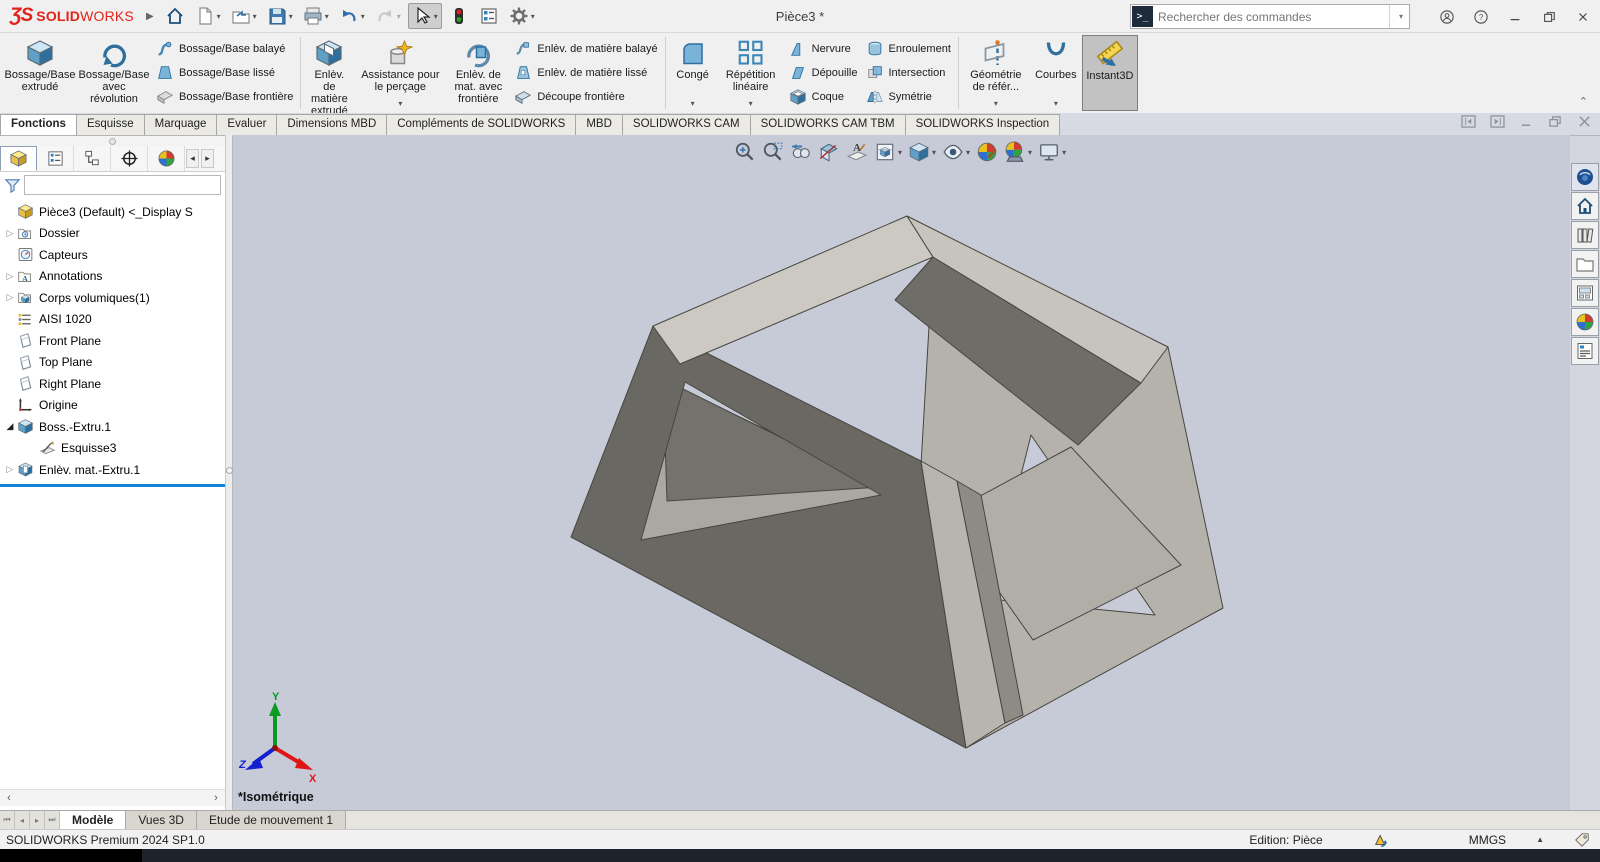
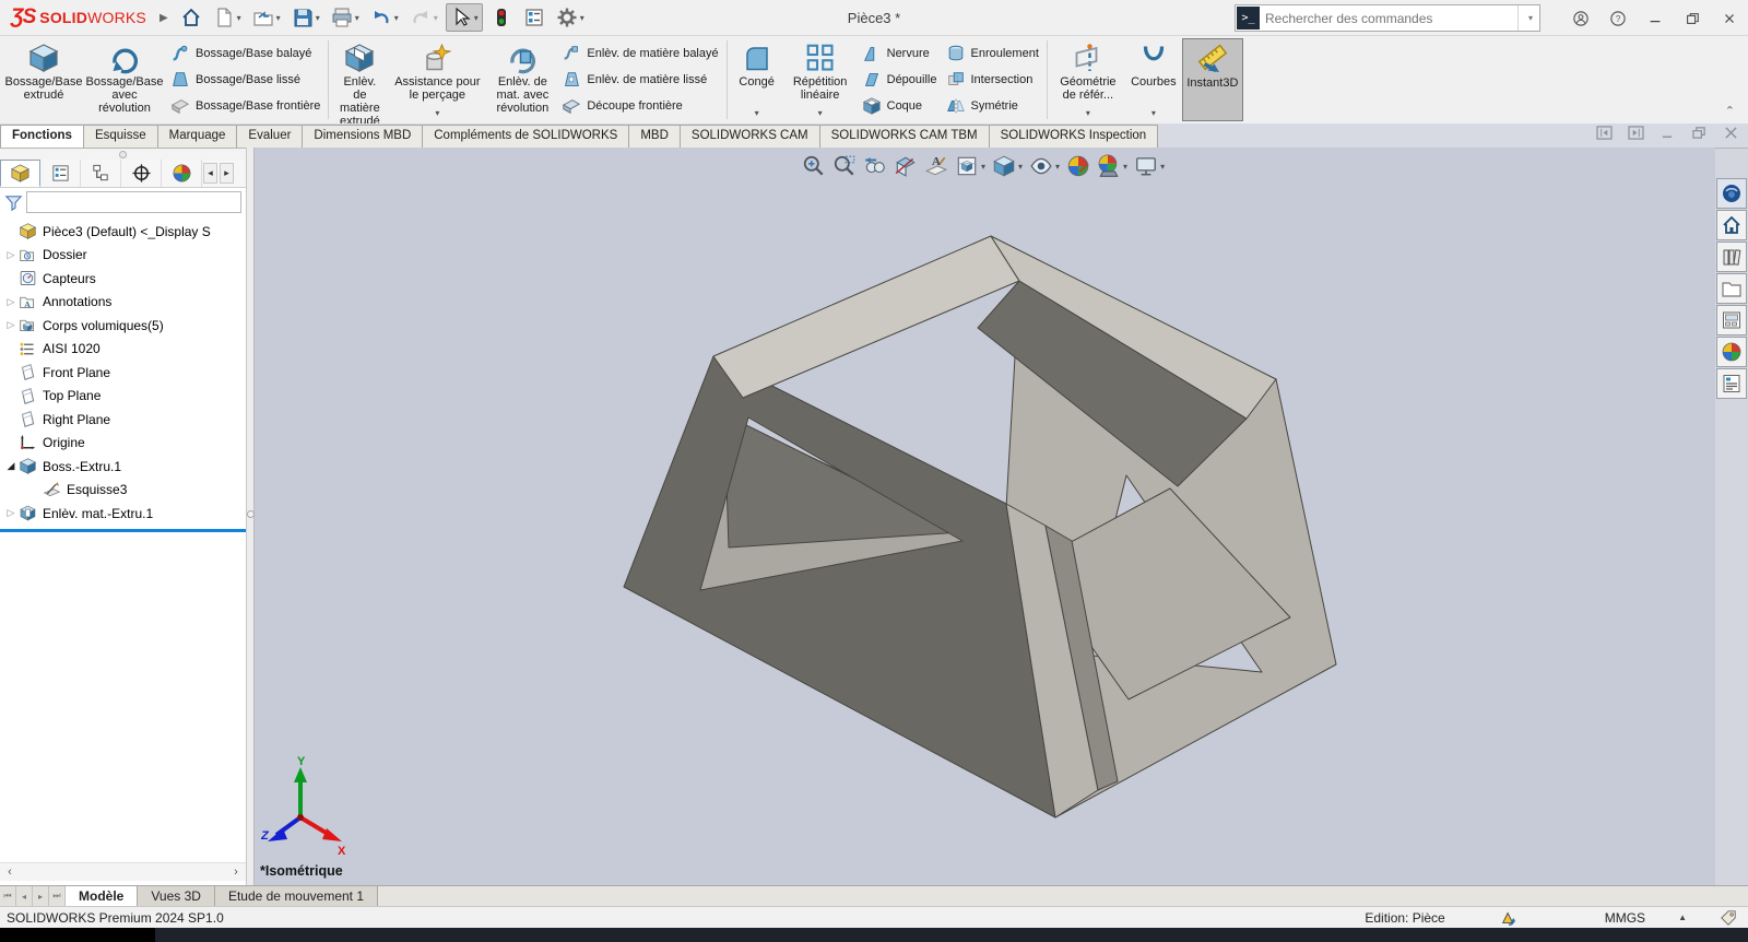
  ƷS
  SOLIDWORKS
  ▶
  ▾
  ▾
  ▾
  ▾
  ▾
  ▾
  ▾
  ▾
  Pièce3 *
  >_
  Rechercher des commandes
  ▾
  ?
  Bossage/Base extrudé
  Bossage/Base avec révolution
  Bossage/Base balayé
  Bossage/Base lissé
  Bossage/Base frontière
  Enlèv. de matière extrudé
  Assistance pour le perçage
  ▾
- Enlèv. de mat. avec frontière
+ Enlèv. de mat. avec révolution
  Enlèv. de matière balayé
  Enlèv. de matière lissé
  Découpe frontière
  Congé
  ▾
  Répétition linéaire
  ▾
  Nervure
  Dépouille
  Coque
  Enroulement
  Intersection
  Symétrie
  Géométrie de référ...
  ▾
  Courbes
  ▾
  Instant3D
  ⌃
  Fonctions
  Esquisse
  Marquage
  Evaluer
  Dimensions MBD
  Compléments de SOLIDWORKS
  MBD
  SOLIDWORKS CAM
  SOLIDWORKS CAM TBM
  SOLIDWORKS Inspection
  ◂
  ▸
  Pièce3 (Default) <_Display S
  ▷
  Dossier
  Capteurs
  ▷
  A
  Annotations
  ▷
- Corps volumiques(1)
+ Corps volumiques(5)
  AISI 1020
  Front Plane
  Top Plane
  Right Plane
  Origine
  ◢
  Boss.-Extru.1
  Esquisse3
  ▷
  Enlèv. mat.-Extru.1
  ‹
  ›
  A
  ▾
  ▾
  ▾
  ▾
  ▾
  Y
  X
  Z
  *Isométrique
  ⏮
  ◂
  ▸
  ⏭
  Modèle
  Vues 3D
  Etude de mouvement 1
  SOLIDWORKS Premium 2024 SP1.0
  Edition: Pièce
  MMGS
  ▲
